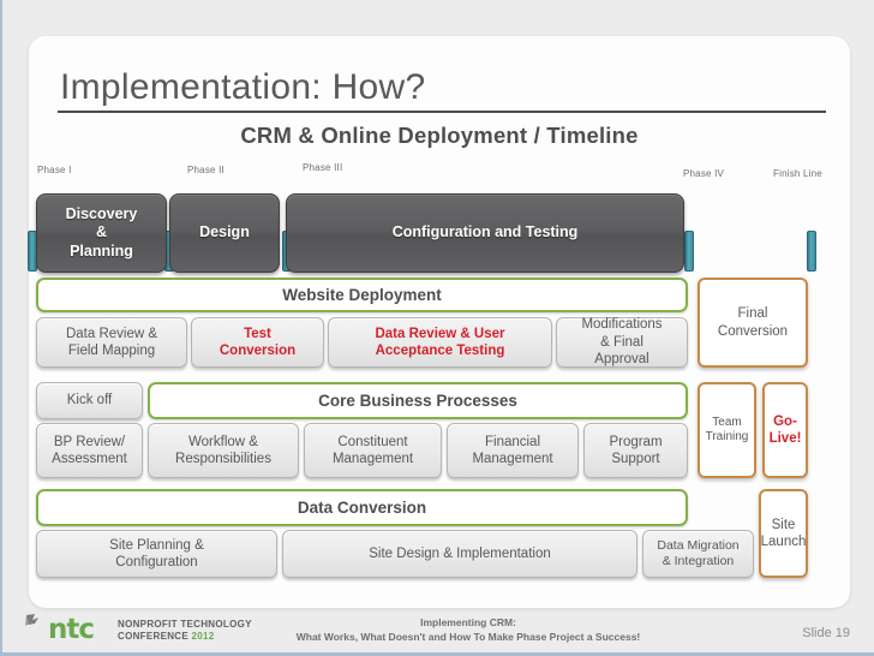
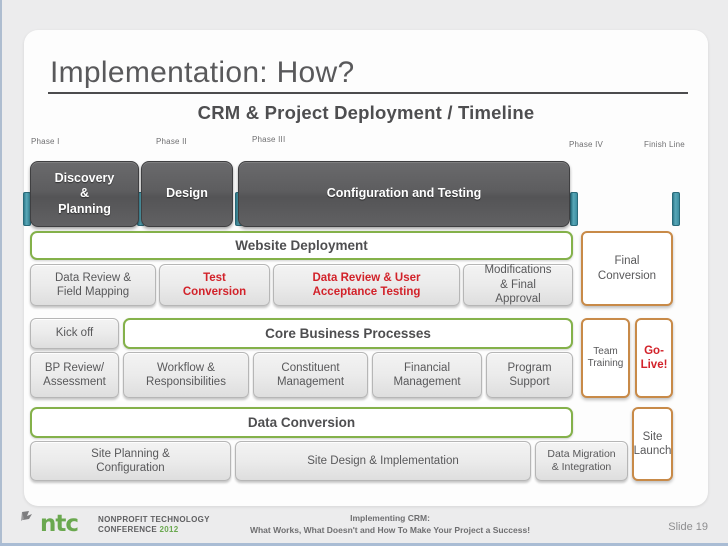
  Implementation: How?
- CRM & Online Deployment / Timeline
+ CRM & Project Deployment / Timeline
  Phase I
  Phase II
  Phase III
  Phase IV
  Finish Line
  Discovery
  &
  Planning
  Design
  Configuration and Testing
  Website Deployment
  Data Review &
  Field Mapping
  Test
  Conversion
  Data Review & User
  Acceptance Testing
  Modifications
  & Final
  Approval
  Final
  Conversion
  Kick off
  Core Business Processes
  BP Review/
  Assessment
  Workflow &
  Responsibilities
  Constituent
  Management
  Financial
  Management
  Program
  Support
  Team
  Training
  Go-
  Live!
  Data Conversion
  Site Planning &
  Configuration
  Site Design & Implementation
  Data Migration
  & Integration
  Site
  Launch
  ntc
  NONPROFIT TECHNOLOGY
  CONFERENCE 2012
  Implementing CRM:
- What Works, What Doesn't and How To Make Phase Project a Success!
+ What Works, What Doesn't and How To Make Your Project a Success!
  Slide 19
